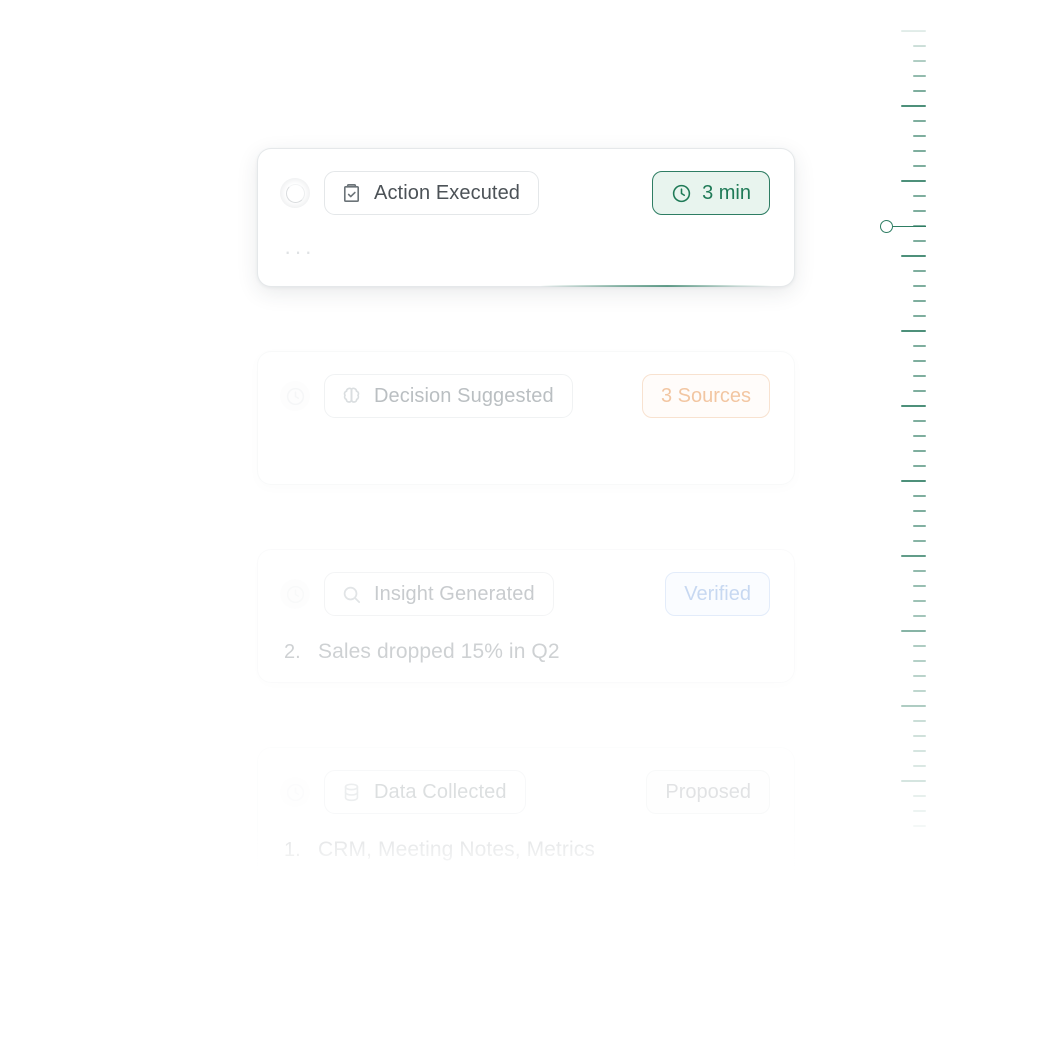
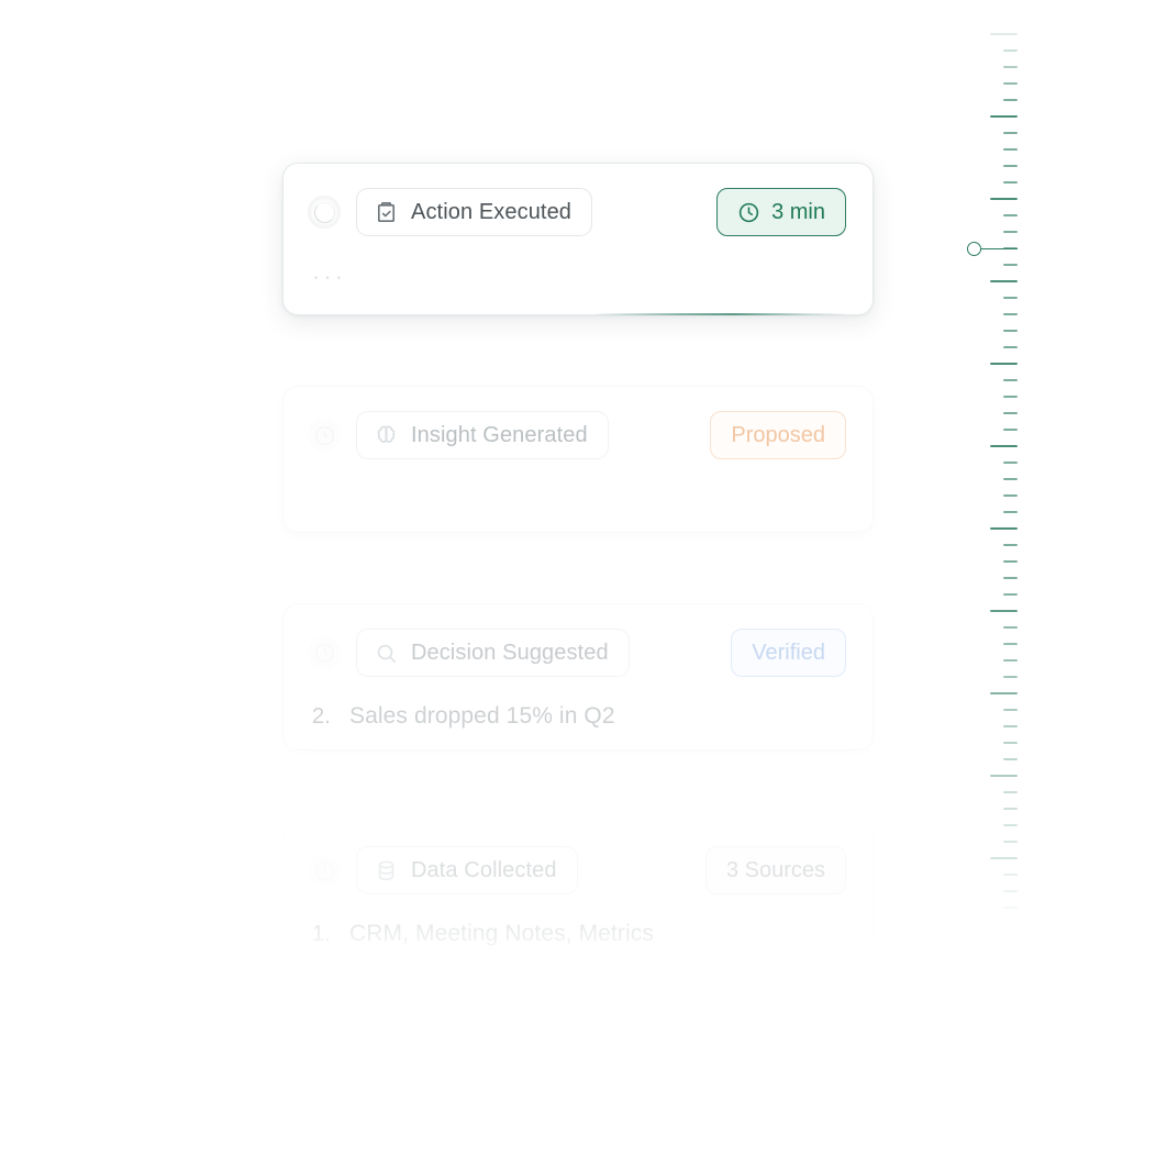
  Action Executed
  3 min
  ···
- Decision Suggested
+ Insight Generated
- 3 Sources
+ Proposed
- Insight Generated
+ Decision Suggested
  Verified
  2.
  Sales dropped 15% in Q2
  Data Collected
- Proposed
+ 3 Sources
  CRM, Meeting Notes, Metrics
